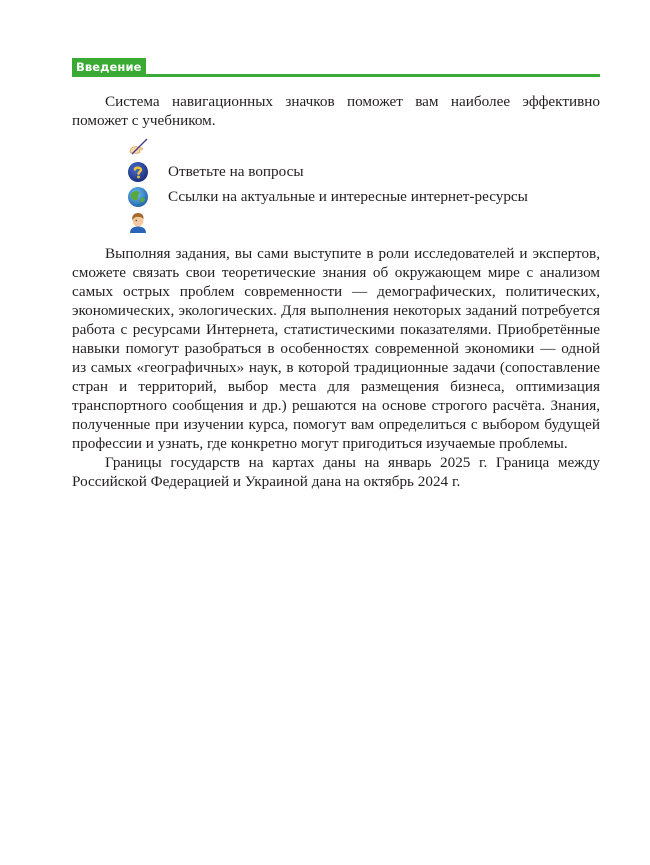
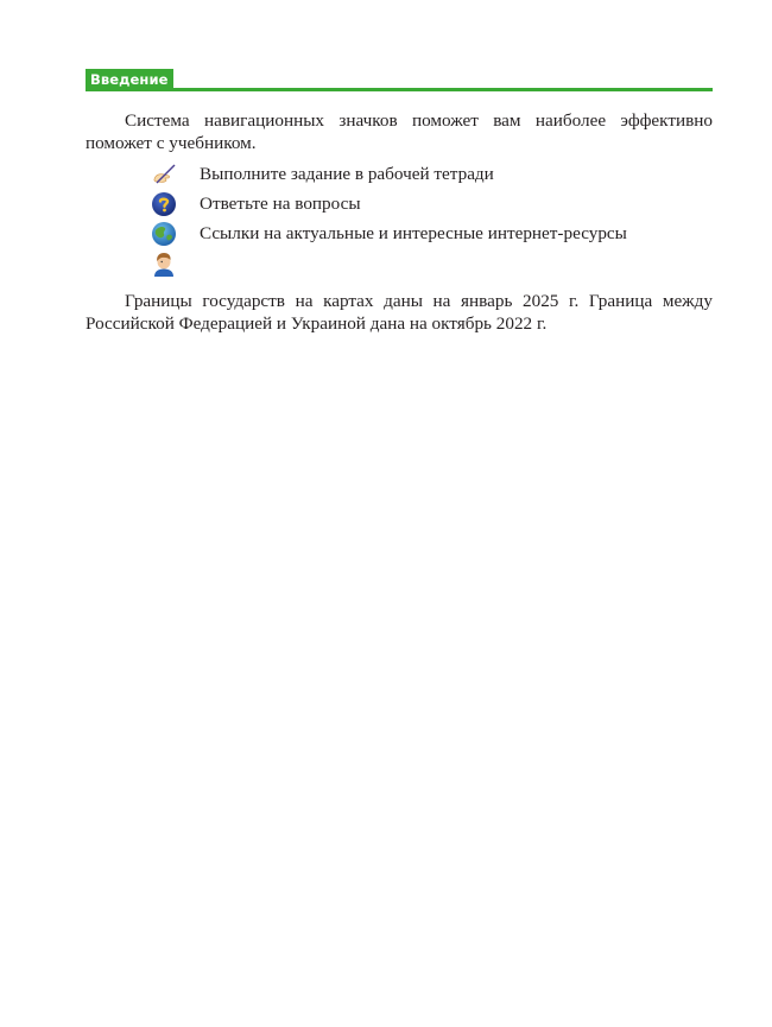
  Введение
  Система навигационных значков поможет вам наиболее эффективно поможет с учебником.
+ Выполните задание в рабочей тетради
  Ответьте на вопросы
  Ссылки на актуальные и интересные интернет-ресурсы
- Выполняя задания, вы сами выступите в роли исследователей и экс­пертов, сможете связать свои теоретические знания об окружающем мире с анализом самых острых проблем современности — демографических, политических, экономических, экологических. Для выполнения некото­рых заданий потребуется работа с ресурсами Интернета, статистическими показателями. Приобретённые навыки помогут разобраться в особенно­стях современной экономики — одной из самых «географичных» наук, в которой традиционные задачи (сопоставление стран и территорий, выбор места для размещения бизнеса, оптимизация транспортного сообщения и др.) решаются на основе строгого расчёта. Знания, полученные при изу­чении курса, помогут вам определиться с выбором будущей профессии и узнать, где конкретно могут пригодиться изучаемые проблемы.
- Границы государств на картах даны на январь 2025 г. Граница между Российской Федерацией и Украиной дана на октябрь 2024 г.
+ Границы государств на картах даны на январь 2025 г. Граница между Российской Федерацией и Украиной дана на октябрь 2022 г.
